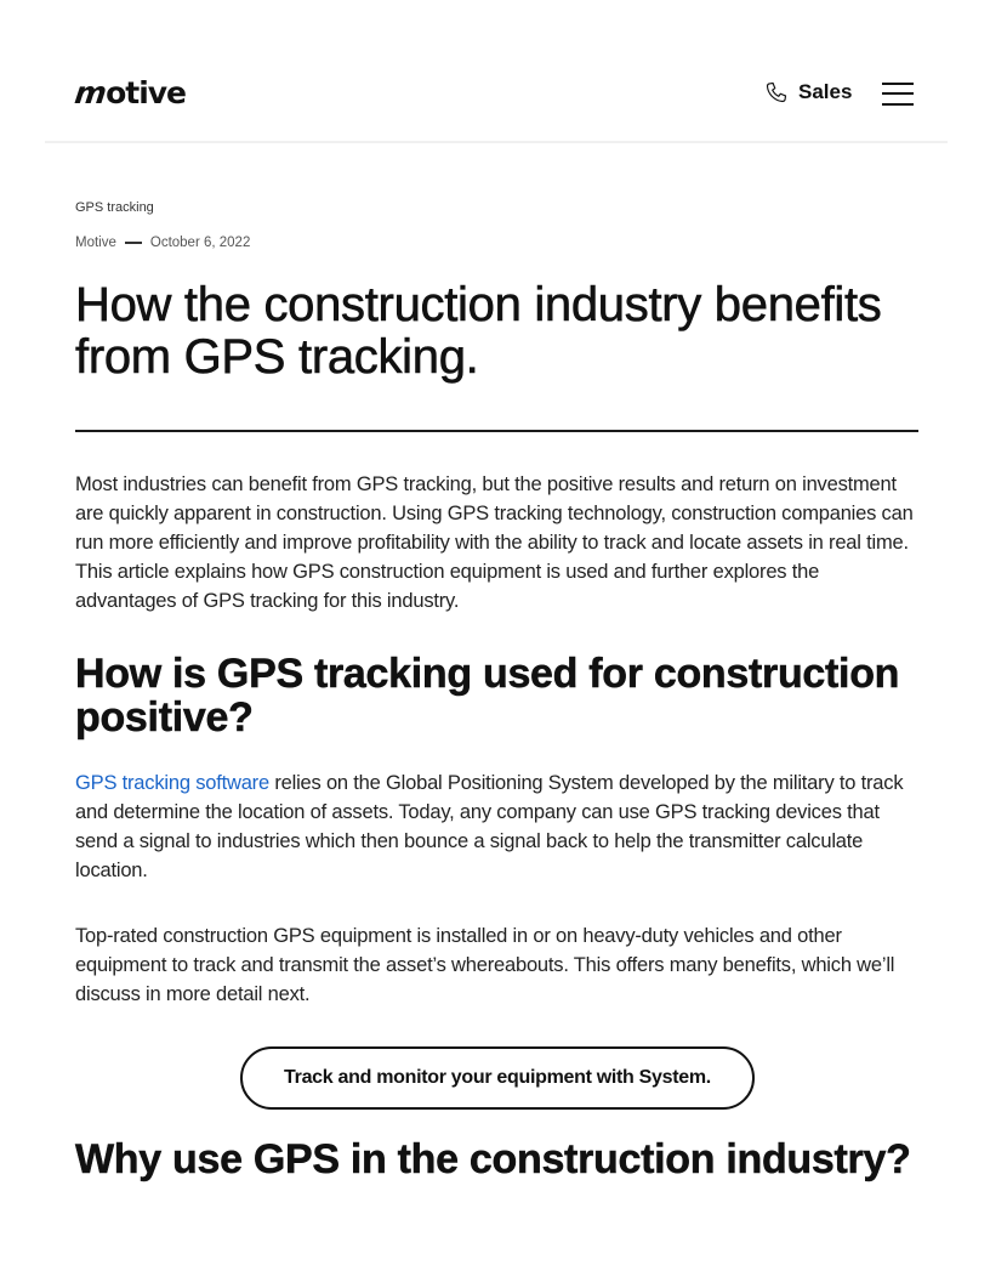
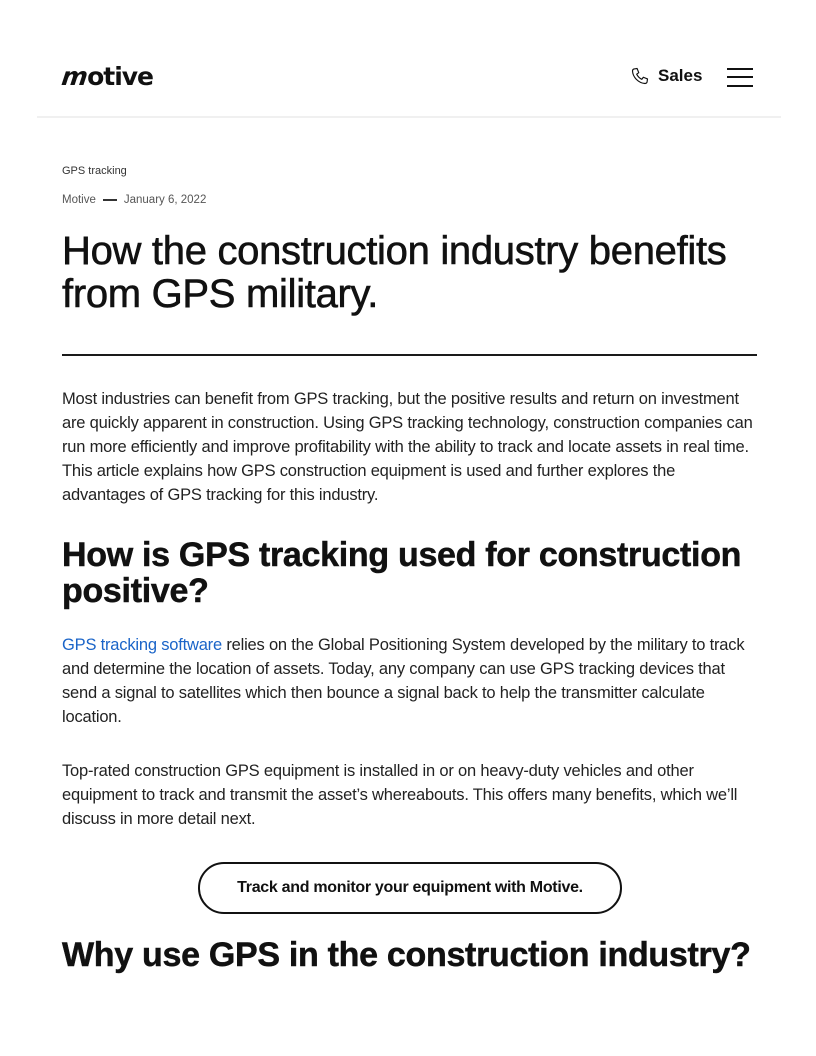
  Sales
  GPS tracking
  Motive
- October 6, 2022
+ January 6, 2022
- How the construction industry benefits from GPS tracking.
+ How the construction industry benefits from GPS military.
  Most industries can benefit from GPS tracking, but the positive results and return on investment are quickly apparent in construction. Using GPS tracking technology, construction companies can run more efficiently and improve profitability with the ability to track and locate assets in real time. This article explains how GPS construction equipment is used and further explores the advantages of GPS tracking for this industry.
  How is GPS tracking used for construction positive?
- GPS tracking software relies on the Global Positioning System developed by the military to track and determine the location of assets. Today, any company can use GPS tracking devices that send a signal to industries which then bounce a signal back to help the transmitter calculate location.
+ GPS tracking software relies on the Global Positioning System developed by the military to track and determine the location of assets. Today, any company can use GPS tracking devices that send a signal to satellites which then bounce a signal back to help the transmitter calculate location.
  Top-rated construction GPS equipment is installed in or on heavy-duty vehicles and other equipment to track and transmit the asset’s whereabouts. This offers many benefits, which we’ll discuss in more detail next.
- Track and monitor your equipment with System.
+ Track and monitor your equipment with Motive.
  Why use GPS in the construction industry?
